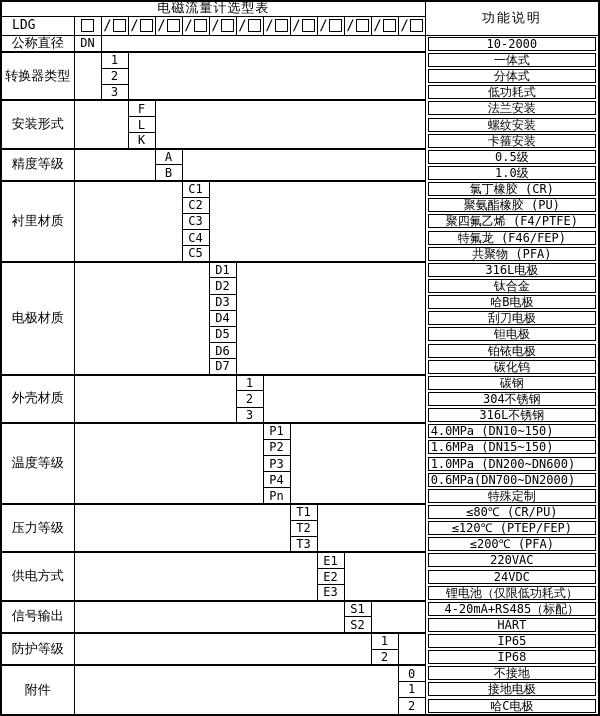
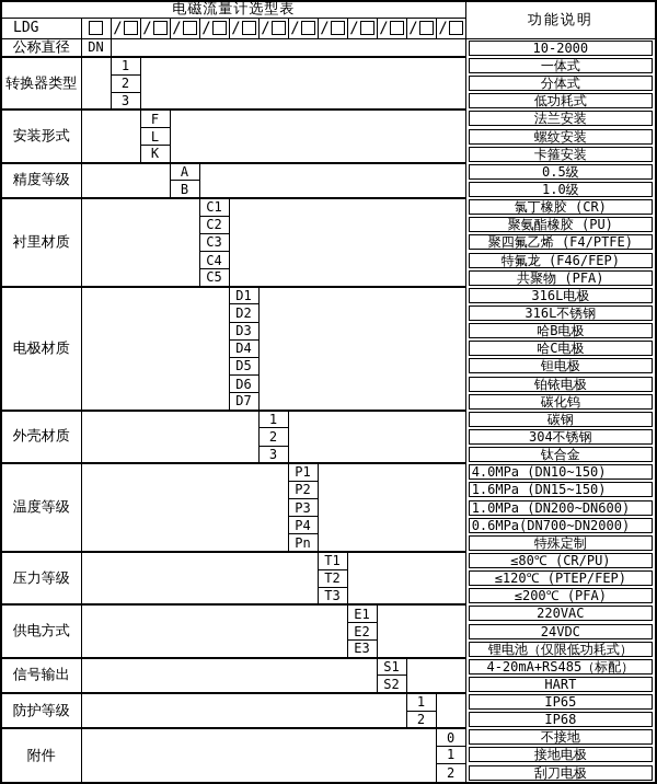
  电磁流量计选型表	功能说明
  LDG		/	/	/	/	/	/	/	/	/	/	/	/
  公称直径	DN		10-2000
  转换器类型		1		一体式
  2	分体式
  3	低功耗式
  安装形式		F		法兰安装
  L	螺纹安装
  K	卡箍安装
  精度等级		A		0.5级
  B	1.0级
  衬里材质		C1		氯丁橡胶 (CR)
  C2	聚氨酯橡胶 (PU)
  C3	聚四氟乙烯 (F4/PTFE)
  C4	特氟龙 (F46/FEP)
  C5	共聚物 (PFA)
  电极材质		D1		316L电极
- D2	钛合金
+ D2	316L不锈钢
  D3	哈B电极
- D4	刮刀电极
+ D4	哈C电极
  D5	钽电极
  D6	铂铱电极
  D7	碳化钨
  外壳材质		1		碳钢
  2	304不锈钢
- 3	316L不锈钢
+ 3	钛合金
  温度等级		P1		4.0MPa (DN10~150)
  P2	1.6MPa (DN15~150)
  P3	1.0MPa (DN200~DN600)
  P4	0.6MPa(DN700~DN2000)
  Pn	特殊定制
  压力等级		T1		≤80℃ (CR/PU)
  T2	≤120℃ (PTEP/FEP)
  T3	≤200℃ (PFA)
  供电方式		E1		220VAC
  E2	24VDC
  E3	锂电池（仅限低功耗式）
  信号输出		S1		4-20mA+RS485（标配）
  S2	HART
  防护等级		1		IP65
  2	IP68
  附件		0	不接地
  1	接地电极
- 2	哈C电极
+ 2	刮刀电极
